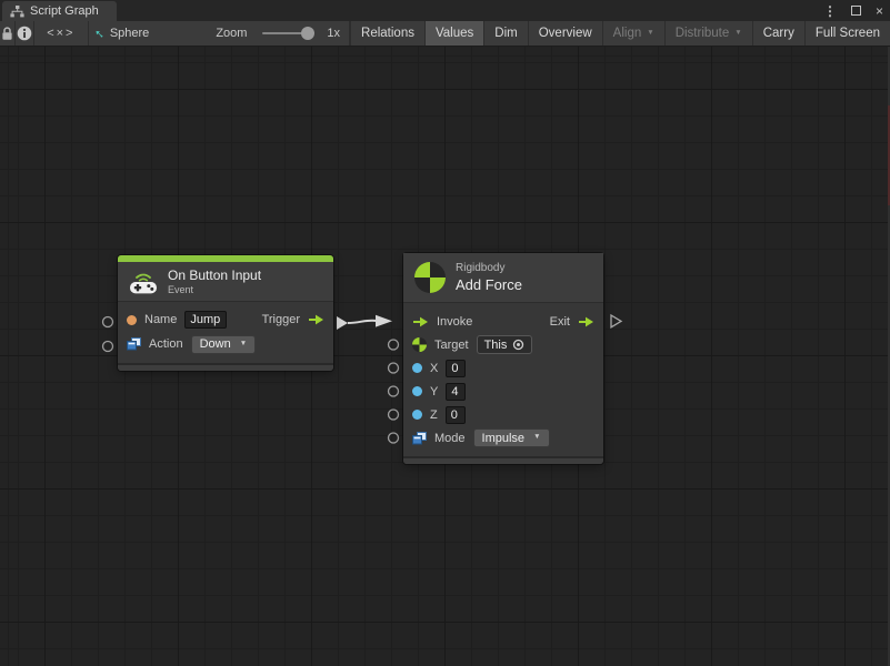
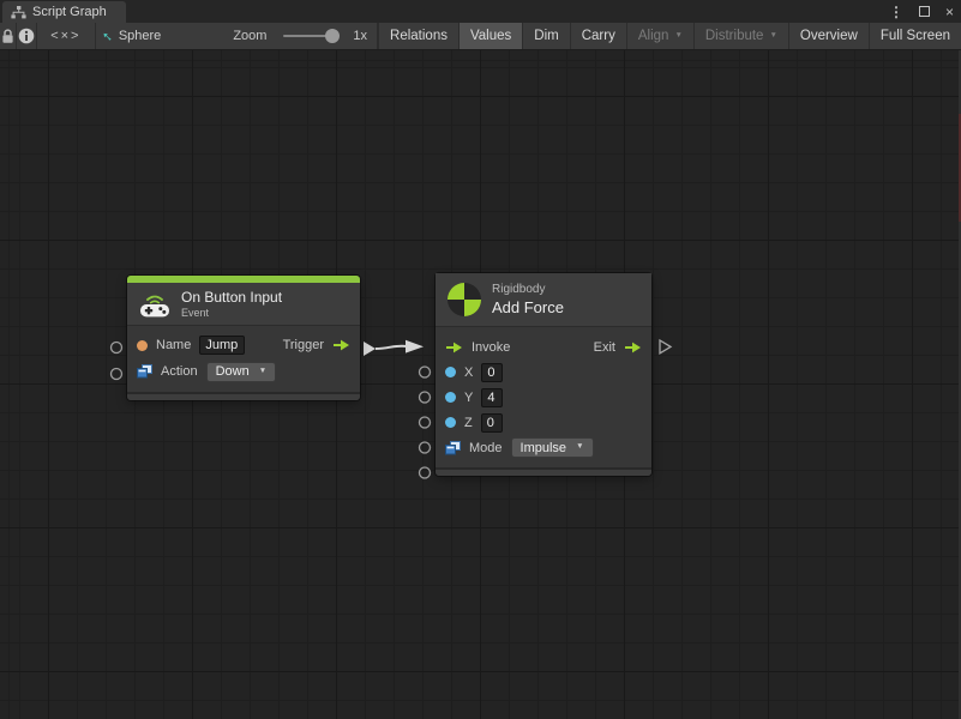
  Script Graph
  ⋮
  ×
  <×>
  Sphere
  Zoom
  1x
  Relations
  Values
  Dim
- Overview
+ Carry
  Align
  Distribute
- Carry
+ Overview
  Full Screen
  On Button Input
  Event
  Name
  Jump
  Trigger
  Action
  Down
  Rigidbody
  Add Force
  Invoke
  Exit
- Target
- This
  X
  0
  Y
  4
  Z
  0
  Mode
  Impulse
